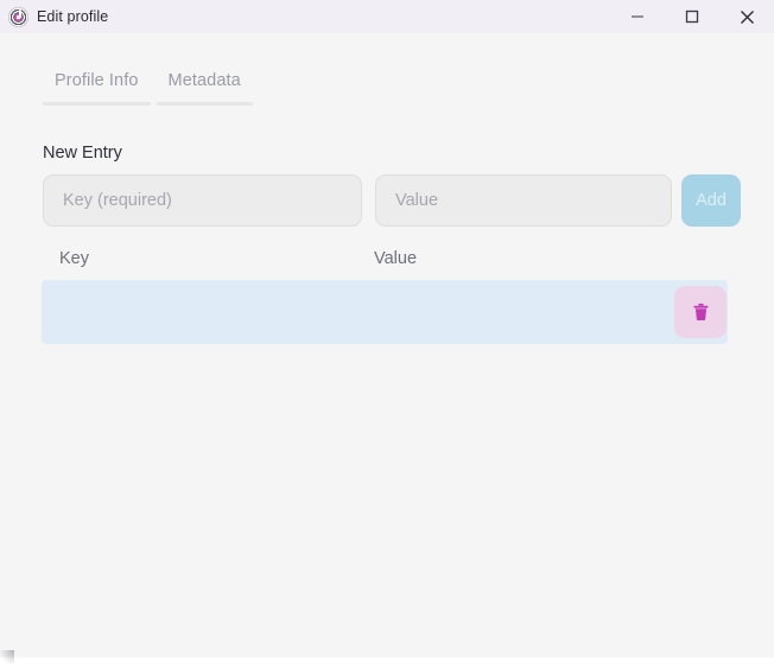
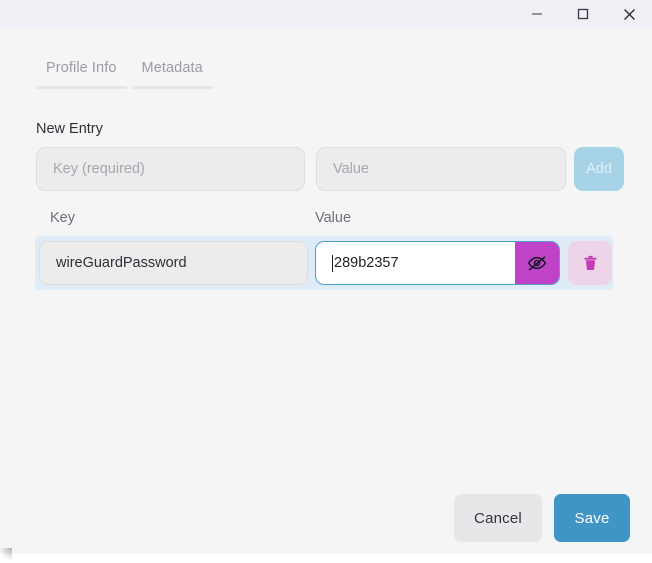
- Edit profile
  Profile Info
  Metadata
  New Entry
  Key (required)
  Value
  Add
  Key
  Value
+ wireGuardPassword
+ 289b2357
+ Cancel
+ Save
